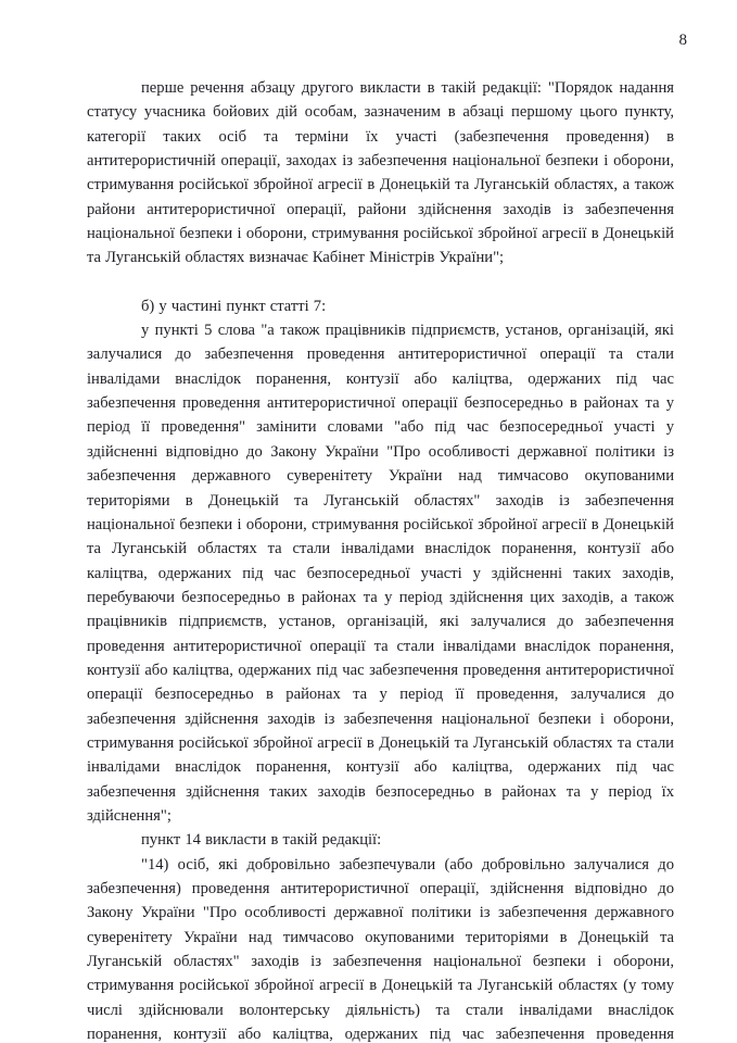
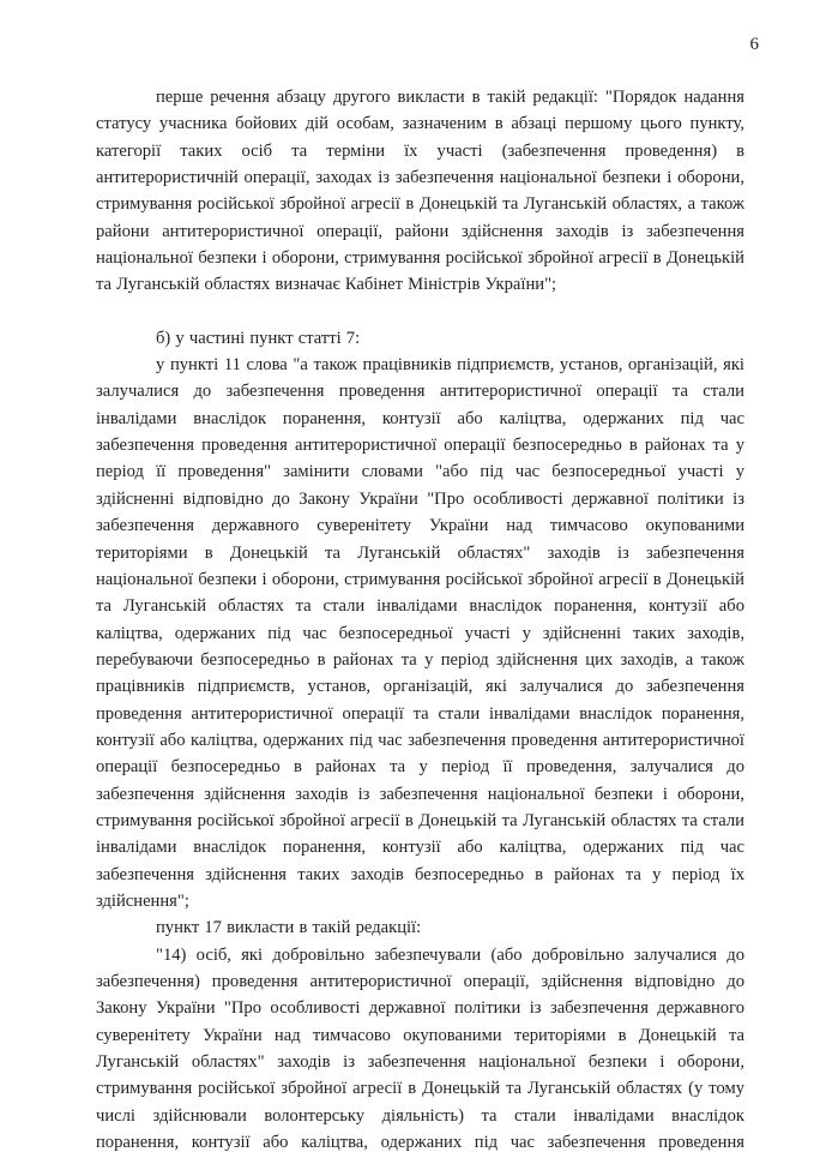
- 8
+ 6
  перше речення абзацу другого викласти в такій редакції: "Порядок надання статусу учасника бойових дій особам, зазначеним в абзаці першому цього пункту, категорії таких осіб та терміни їх участі (забезпечення проведення) в антитерористичній операції, заходах із забезпечення національної безпеки і оборони, стримування російської збройної агресії в Донецькій та Луганській областях, а також райони антитерористичної операції, райони здійснення заходів із забезпечення національної безпеки і оборони, стримування російської збройної агресії в Донецькій та Луганській областях визначає Кабінет Міністрів України";
  б) у частині пункт статті 7:
- у пункті 5 слова "а також працівників підприємств, установ, організацій, які залучалися до забезпечення проведення антитерористичної операції та стали інвалідами внаслідок поранення, контузії або каліцтва, одержаних під час забезпечення проведення антитерористичної операції безпосередньо в районах та у період її проведення" замінити словами "або під час безпосередньої участі у здійсненні відповідно до Закону України "Про особливості державної політики із забезпечення державного суверенітету України над тимчасово окупованими територіями в Донецькій та Луганській областях" заходів із забезпечення національної безпеки і оборони, стримування російської збройної агресії в Донецькій та Луганській областях та стали інвалідами внаслідок поранення, контузії або каліцтва, одержаних під час безпосередньої участі у здійсненні таких заходів, перебуваючи безпосередньо в районах та у період здійснення цих заходів, а також працівників підприємств, установ, організацій, які залучалися до забезпечення проведення антитерористичної операції та стали інвалідами внаслідок поранення, контузії або каліцтва, одержаних під час забезпечення проведення антитерористичної операції безпосередньо в районах та у період її проведення, залучалися до забезпечення здійснення заходів із забезпечення національної безпеки і оборони, стримування російської збройної агресії в Донецькій та Луганській областях та стали інвалідами внаслідок поранення, контузії або каліцтва, одержаних під час забезпечення здійснення таких заходів безпосередньо в районах та у період їх здійснення";
+ у пункті 11 слова "а також працівників підприємств, установ, організацій, які залучалися до забезпечення проведення антитерористичної операції та стали інвалідами внаслідок поранення, контузії або каліцтва, одержаних під час забезпечення проведення антитерористичної операції безпосередньо в районах та у період її проведення" замінити словами "або під час безпосередньої участі у здійсненні відповідно до Закону України "Про особливості державної політики із забезпечення державного суверенітету України над тимчасово окупованими територіями в Донецькій та Луганській областях" заходів із забезпечення національної безпеки і оборони, стримування російської збройної агресії в Донецькій та Луганській областях та стали інвалідами внаслідок поранення, контузії або каліцтва, одержаних під час безпосередньої участі у здійсненні таких заходів, перебуваючи безпосередньо в районах та у період здійснення цих заходів, а також працівників підприємств, установ, організацій, які залучалися до забезпечення проведення антитерористичної операції та стали інвалідами внаслідок поранення, контузії або каліцтва, одержаних під час забезпечення проведення антитерористичної операції безпосередньо в районах та у період її проведення, залучалися до забезпечення здійснення заходів із забезпечення національної безпеки і оборони, стримування російської збройної агресії в Донецькій та Луганській областях та стали інвалідами внаслідок поранення, контузії або каліцтва, одержаних під час забезпечення здійснення таких заходів безпосередньо в районах та у період їх здійснення";
- пункт 14 викласти в такій редакції:
+ пункт 17 викласти в такій редакції:
  "14) осіб, які добровільно забезпечували (або добровільно залучалися до забезпечення) проведення антитерористичної операції, здійснення відповідно до Закону України "Про особливості державної політики із забезпечення державного суверенітету України над тимчасово окупованими територіями в Донецькій та Луганській областях" заходів із забезпечення національної безпеки і оборони, стримування російської збройної агресії в Донецькій та Луганській областях (у тому числі здійснювали волонтерську діяльність) та стали інвалідами внаслідок поранення, контузії або каліцтва, одержаних під час забезпечення проведення
